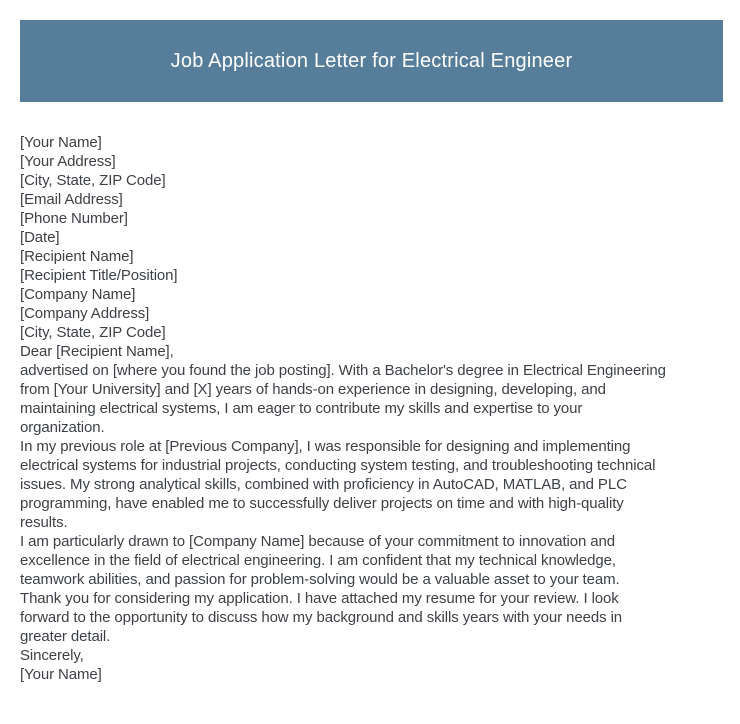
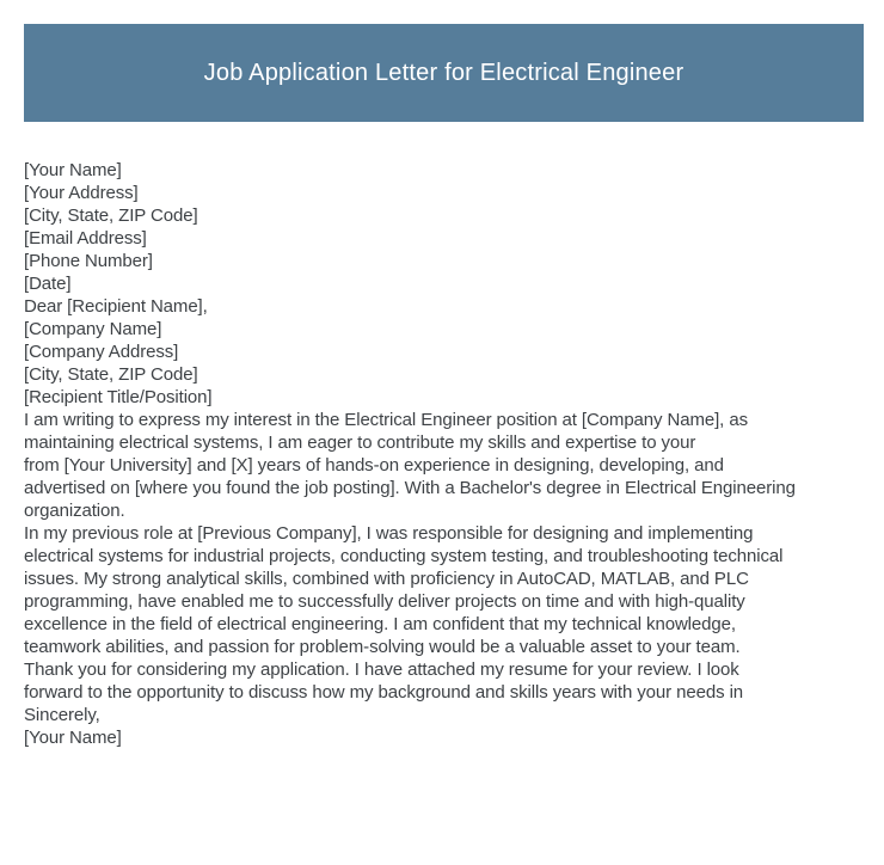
  Job Application Letter for Electrical Engineer
  [Your Name]
  [Your Address]
  [City, State, ZIP Code]
  [Email Address]
  [Phone Number]
  [Date]
- [Recipient Name]
- [Recipient Title/Position]
+ Dear [Recipient Name],
  [Company Name]
  [Company Address]
  [City, State, ZIP Code]
- Dear [Recipient Name],
+ [Recipient Title/Position]
+ I am writing to express my interest in the Electrical Engineer position at [Company Name], as
- advertised on [where you found the job posting]. With a Bachelor's degree in Electrical Engineering
+ maintaining electrical systems, I am eager to contribute my skills and expertise to your
  from [Your University] and [X] years of hands-on experience in designing, developing, and
- maintaining electrical systems, I am eager to contribute my skills and expertise to your
+ advertised on [where you found the job posting]. With a Bachelor's degree in Electrical Engineering
  organization.
  In my previous role at [Previous Company], I was responsible for designing and implementing
  electrical systems for industrial projects, conducting system testing, and troubleshooting technical
  issues. My strong analytical skills, combined with proficiency in AutoCAD, MATLAB, and PLC
  programming, have enabled me to successfully deliver projects on time and with high-quality
- results.
- I am particularly drawn to [Company Name] because of your commitment to innovation and
  excellence in the field of electrical engineering. I am confident that my technical knowledge,
  teamwork abilities, and passion for problem-solving would be a valuable asset to your team.
  Thank you for considering my application. I have attached my resume for your review. I look
  forward to the opportunity to discuss how my background and skills years with your needs in
- greater detail.
  Sincerely,
  [Your Name]
